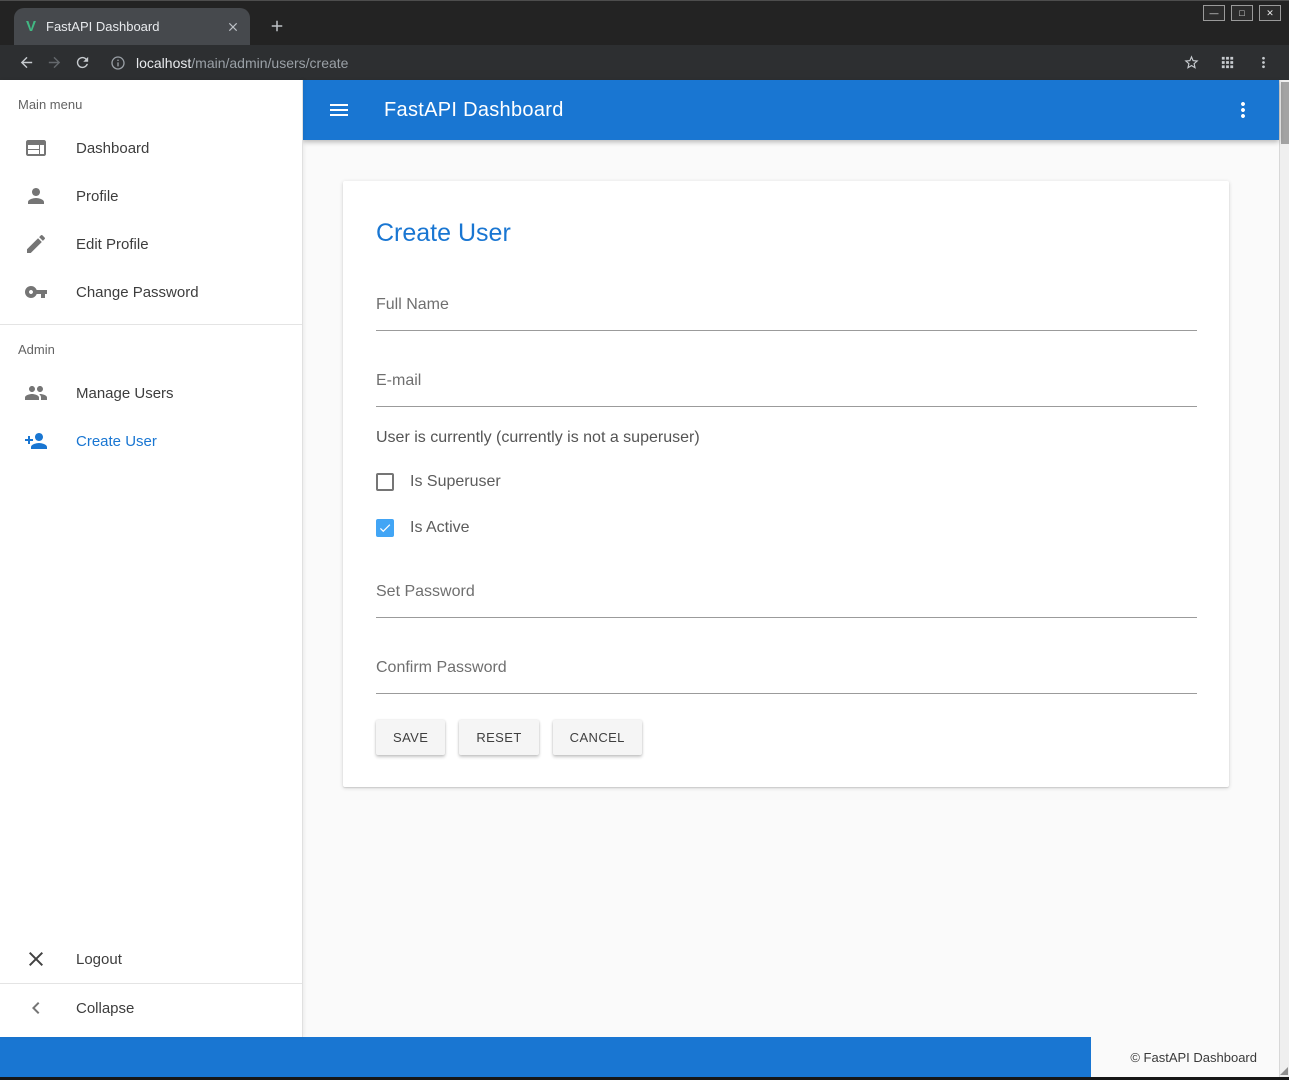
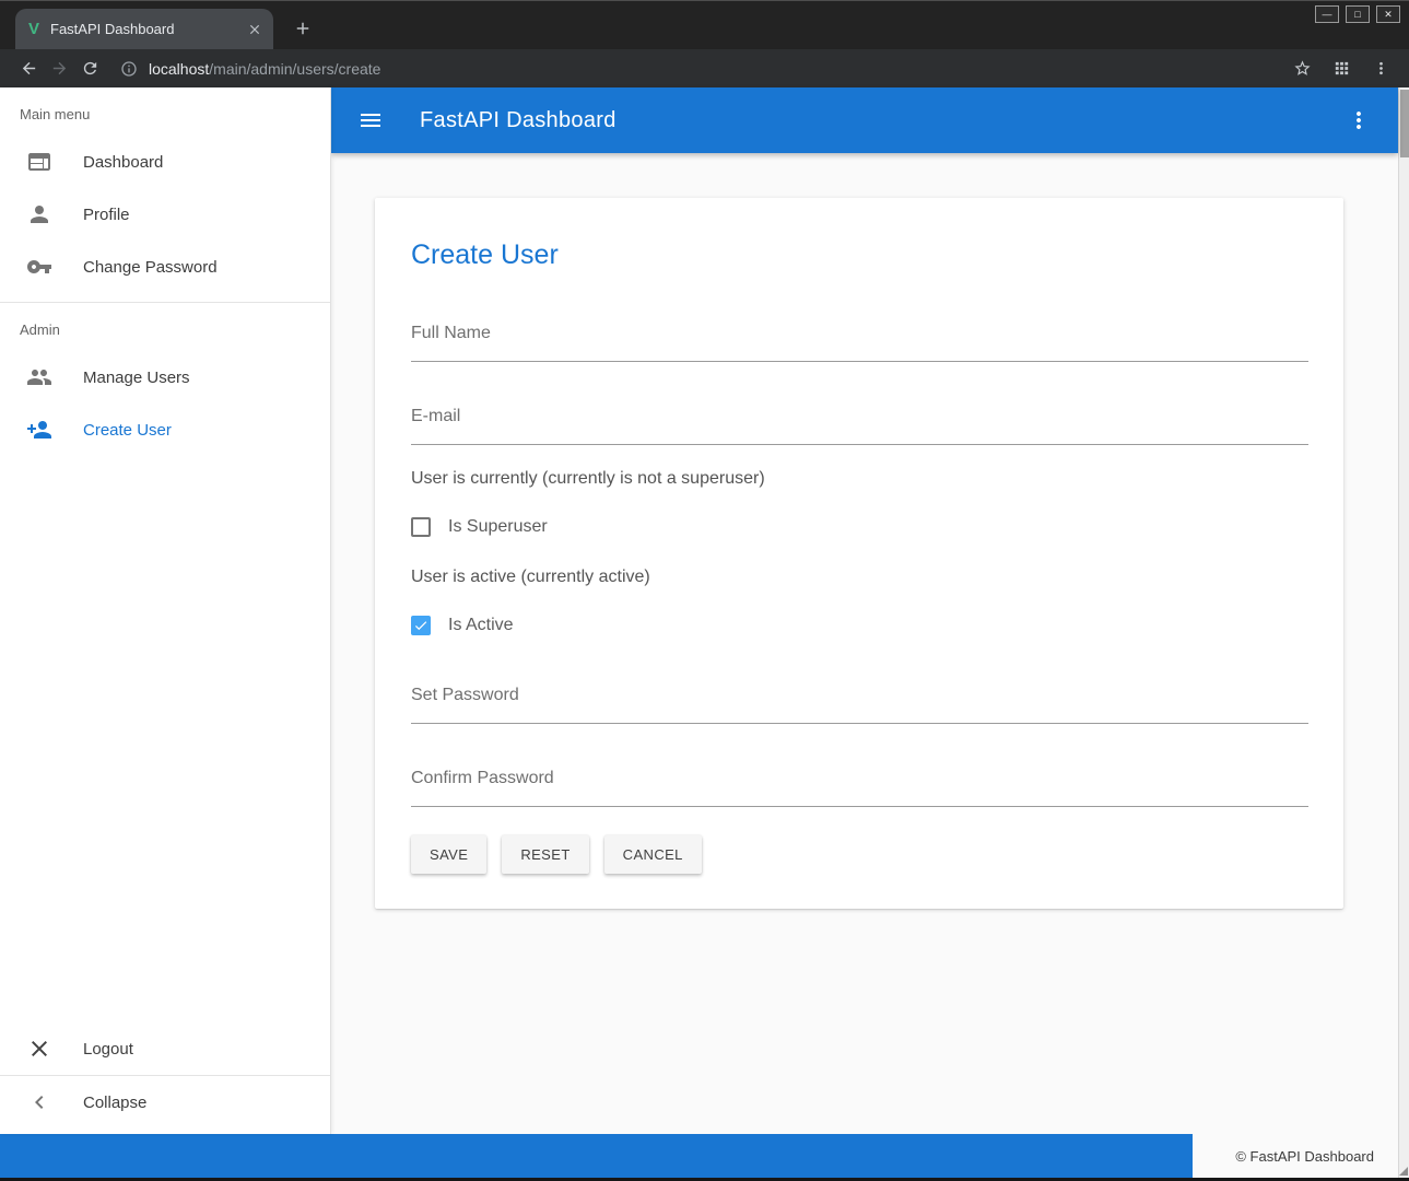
  V
  FastAPI Dashboard
  ―
  □
  ✕
  localhost
  /main/admin/users/create
  Main menu
  Dashboard
  Profile
- Edit Profile
  Change Password
  Admin
  Manage Users
  Create User
  Logout
  Collapse
  FastAPI Dashboard
  Create User
  Full Name
  E-mail
  User is currently (currently is not a superuser)
  Is Superuser
+ User is active (currently active)
  Is Active
  Set Password
  Confirm Password
  SAVE
  RESET
  CANCEL
  © FastAPI Dashboard
